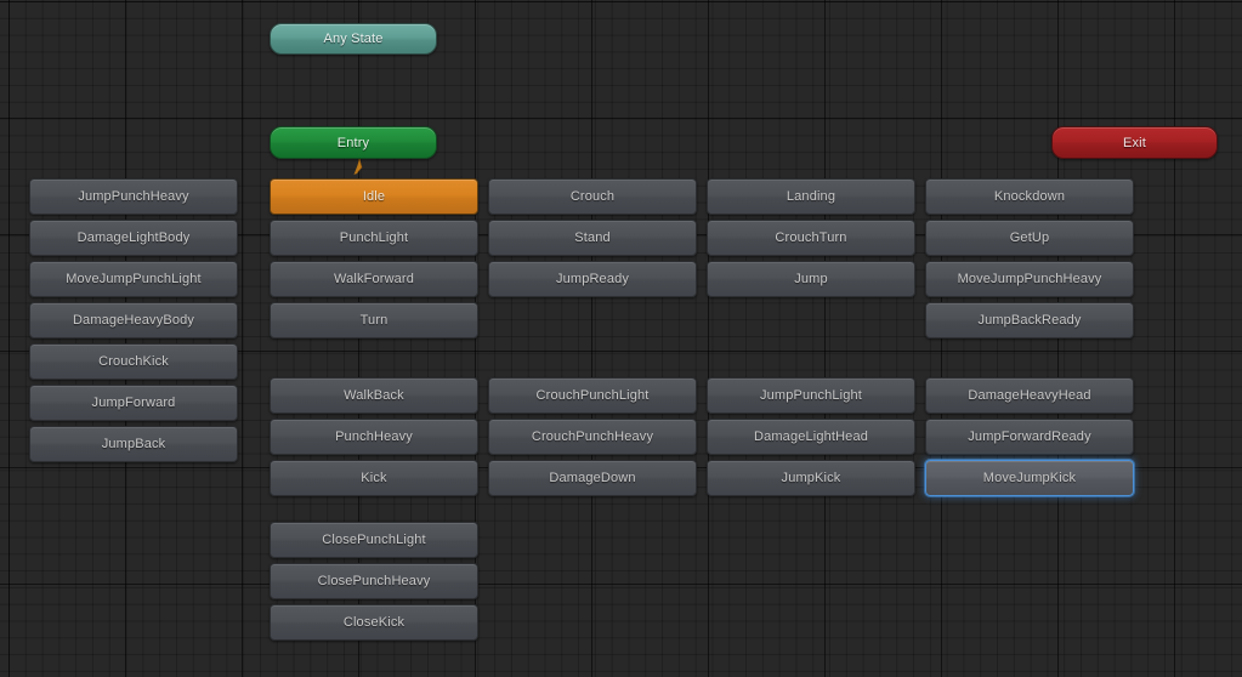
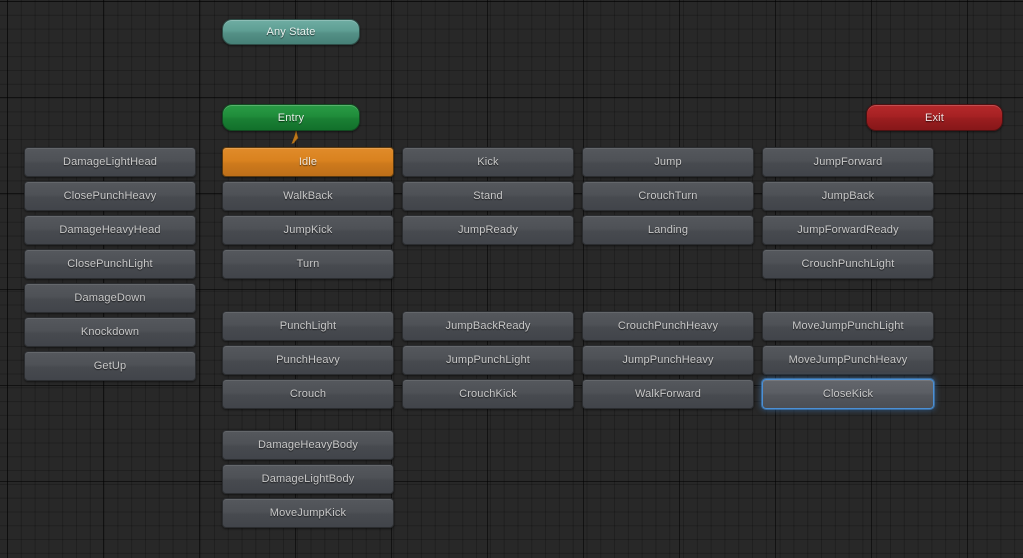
  Any State
  Entry
  Exit
- JumpPunchHeavy
+ DamageLightHead
- DamageLightBody
+ ClosePunchHeavy
- MoveJumpPunchLight
+ DamageHeavyHead
- DamageHeavyBody
+ ClosePunchLight
- CrouchKick
+ DamageDown
- JumpForward
+ Knockdown
- JumpBack
+ GetUp
  Idle
- PunchLight
+ WalkBack
- WalkForward
+ JumpKick
  Turn
- WalkBack
+ PunchLight
  PunchHeavy
- Kick
+ Crouch
- ClosePunchLight
+ DamageHeavyBody
- ClosePunchHeavy
+ DamageLightBody
- CloseKick
+ MoveJumpKick
- Crouch
+ Kick
  Stand
  JumpReady
- CrouchPunchLight
+ JumpBackReady
- CrouchPunchHeavy
+ JumpPunchLight
- DamageDown
+ CrouchKick
- Landing
+ Jump
  CrouchTurn
- Jump
+ Landing
- JumpPunchLight
+ CrouchPunchHeavy
- DamageLightHead
+ JumpPunchHeavy
- JumpKick
+ WalkForward
- Knockdown
+ JumpForward
- GetUp
+ JumpBack
- MoveJumpPunchHeavy
+ JumpForwardReady
- JumpBackReady
+ CrouchPunchLight
- DamageHeavyHead
+ MoveJumpPunchLight
- JumpForwardReady
+ MoveJumpPunchHeavy
- MoveJumpKick
+ CloseKick
